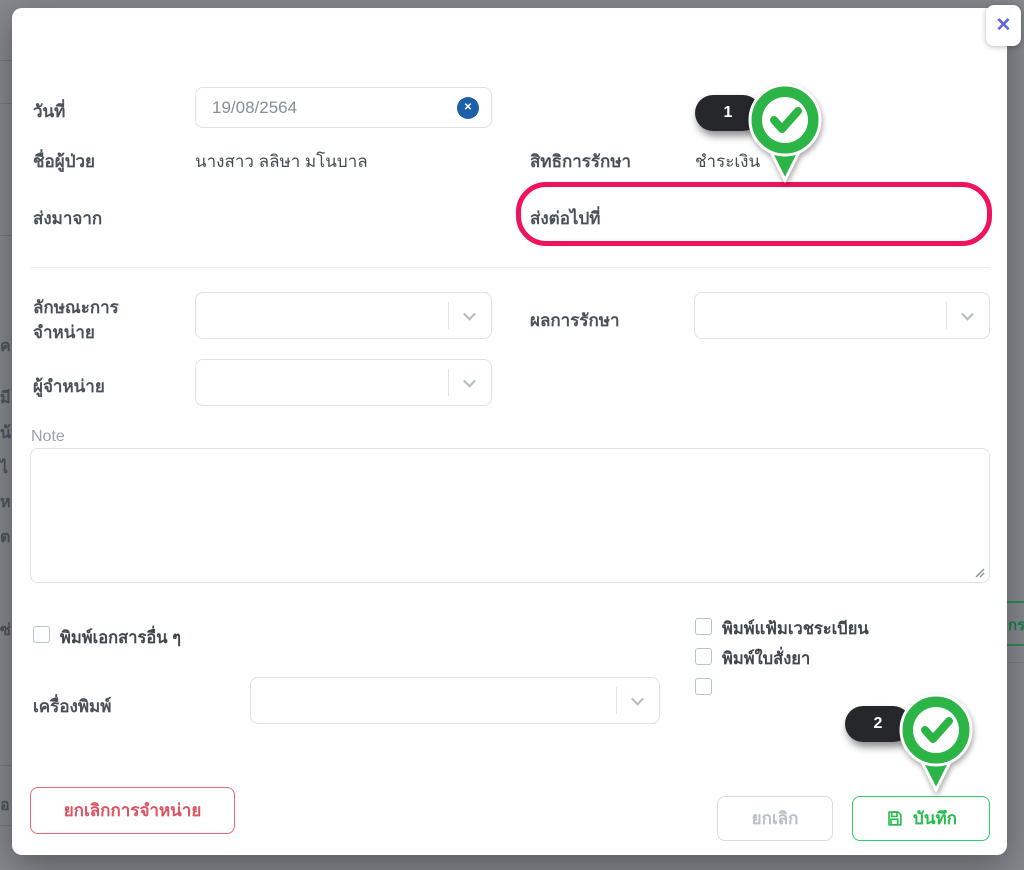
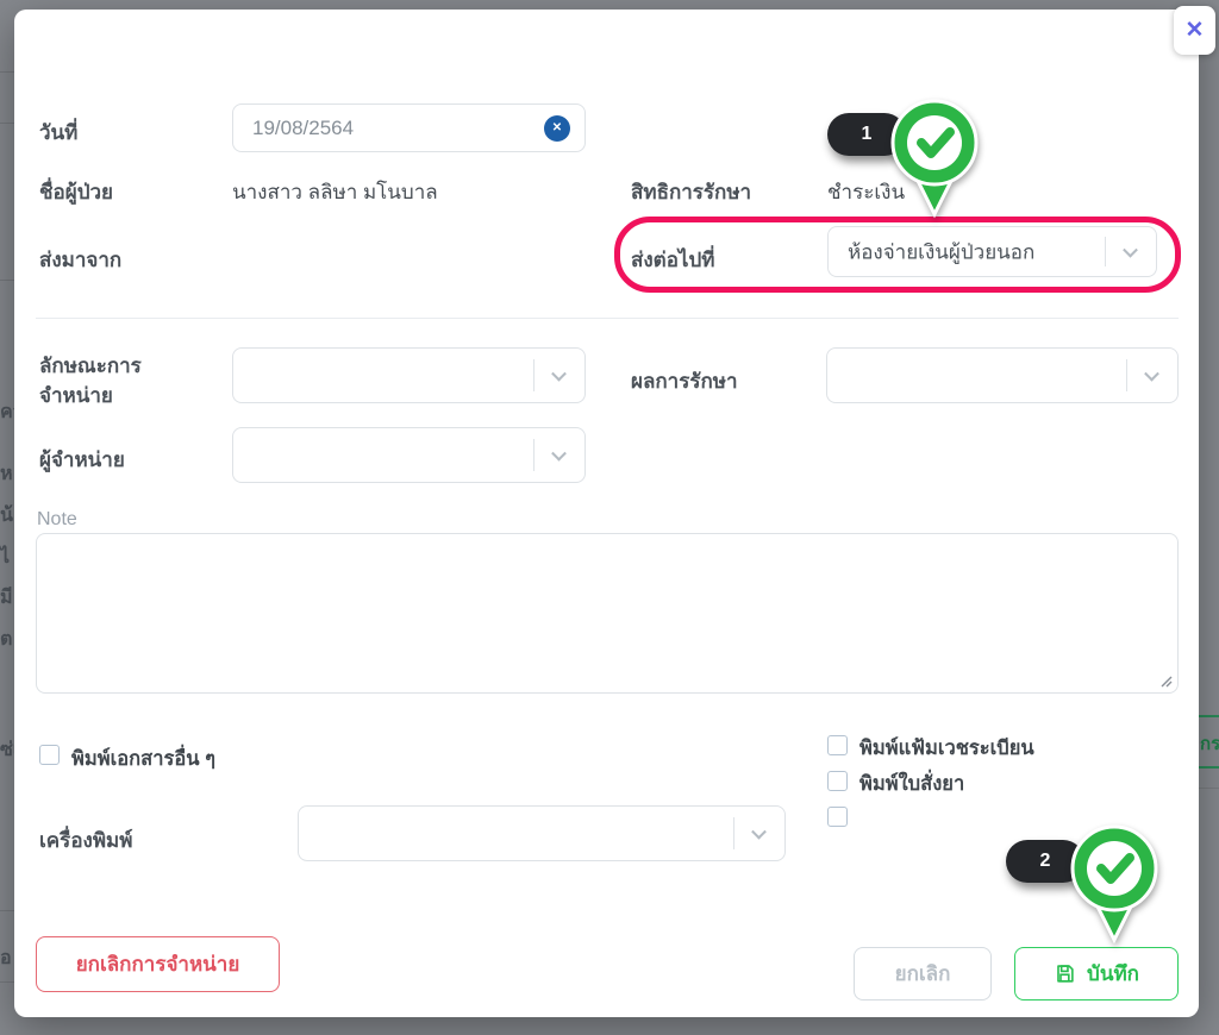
- มี
+ ห
  น้
  ไ
- ห
+ มี
  ต
  อ
  กร
  ✕
  วันที่
  19/08/2564
  ✕
  ชื่อผู้ป่วย
  นางสาว ลลิษา มโนบาล
  สิทธิการรักษา
  ชำระเงิน
  1
  ส่งมาจาก
  ส่งต่อไปที่
+ ห้องจ่ายเงินผู้ป่วยนอก
  ลักษณะการ
  จำหน่าย
  ผลการรักษา
  ผู้จำหน่าย
  Note
  พิมพ์เอกสารอื่น ๆ
  เครื่องพิมพ์
  พิมพ์แฟ้มเวชระเบียน
  พิมพ์ใบสั่งยา
  2
  ยกเลิกการจำหน่าย
  ยกเลิก
  บันทึก
